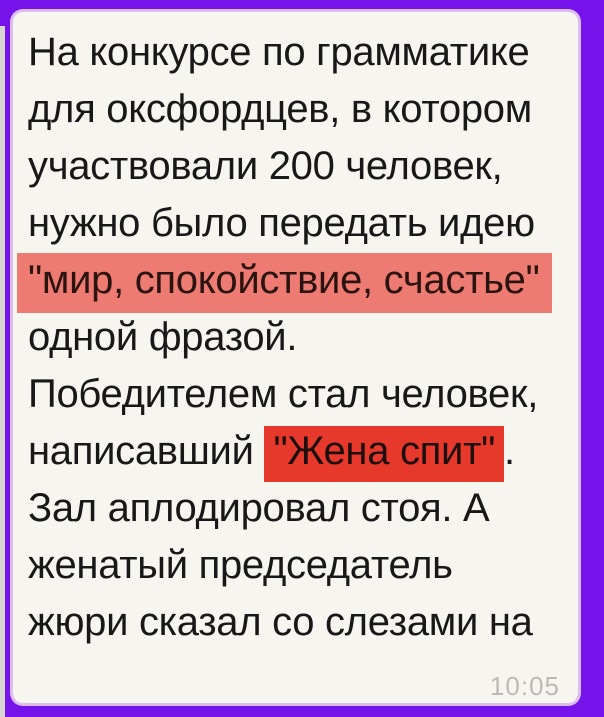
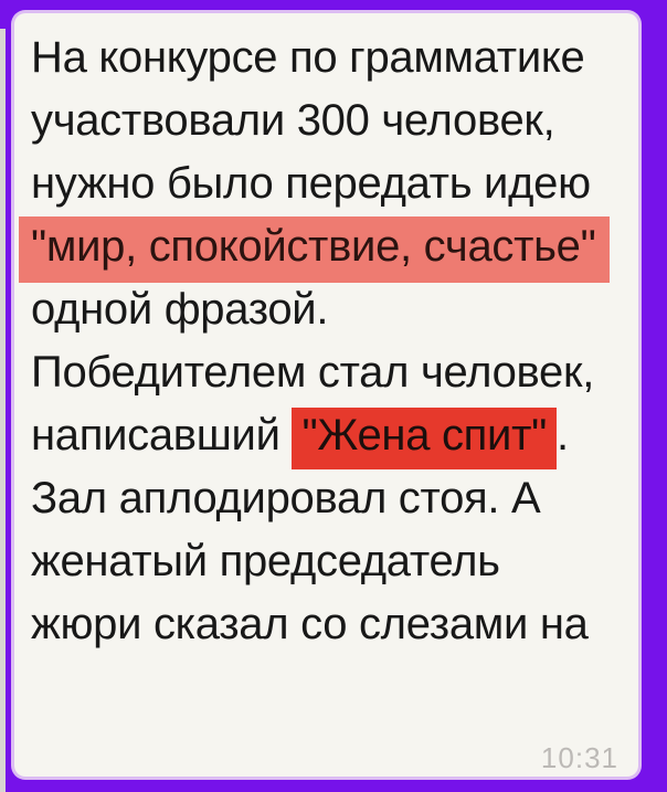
  На конкурсе по грамматике
- для оксфордцев, в котором
- участвовали 200 человек,
+ участвовали 300 человек,
  нужно было передать идею
  "мир, спокойствие, счастье"
  одной фразой.
  Победителем стал человек,
  написавший "Жена спит" .
  Зал аплодировал стоя. А
  женатый председатель
  жюри сказал со слезами на
- 10:05
+ 10:31
